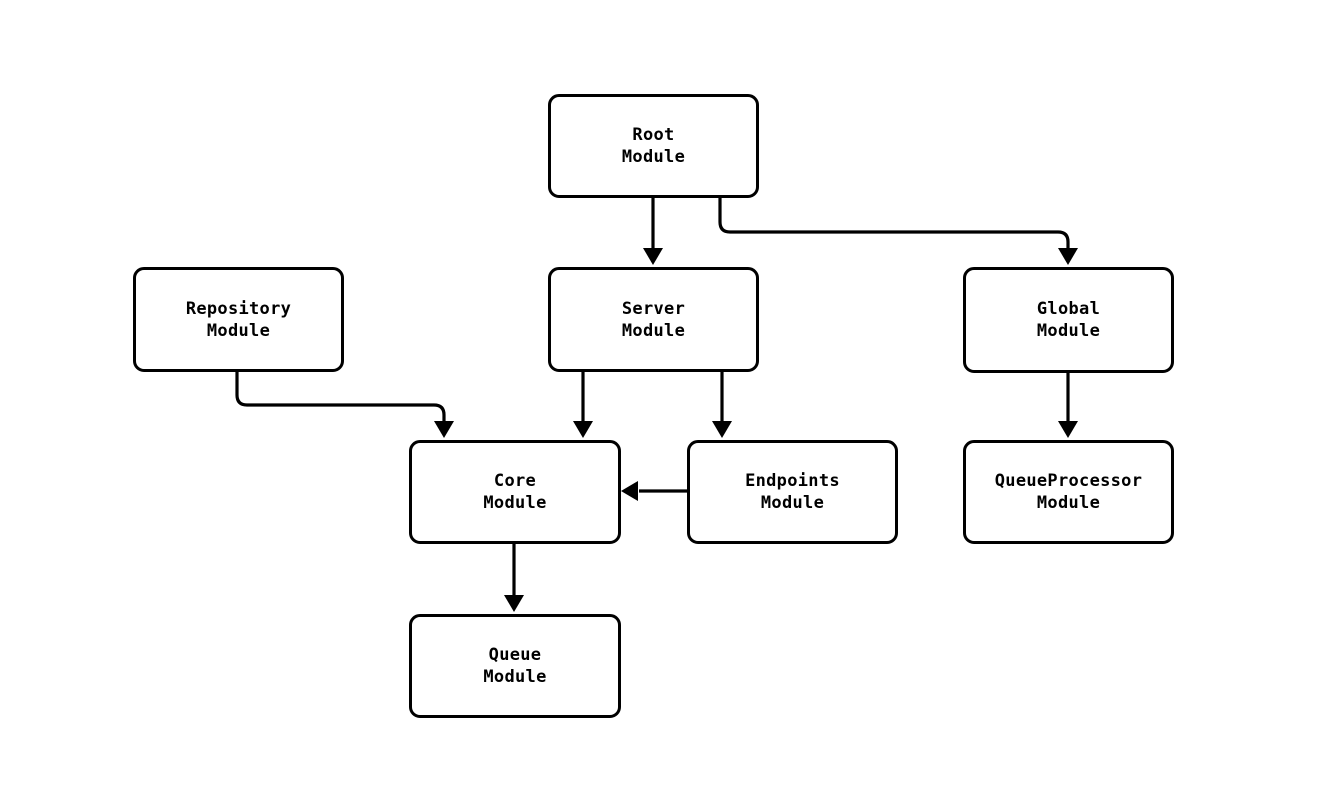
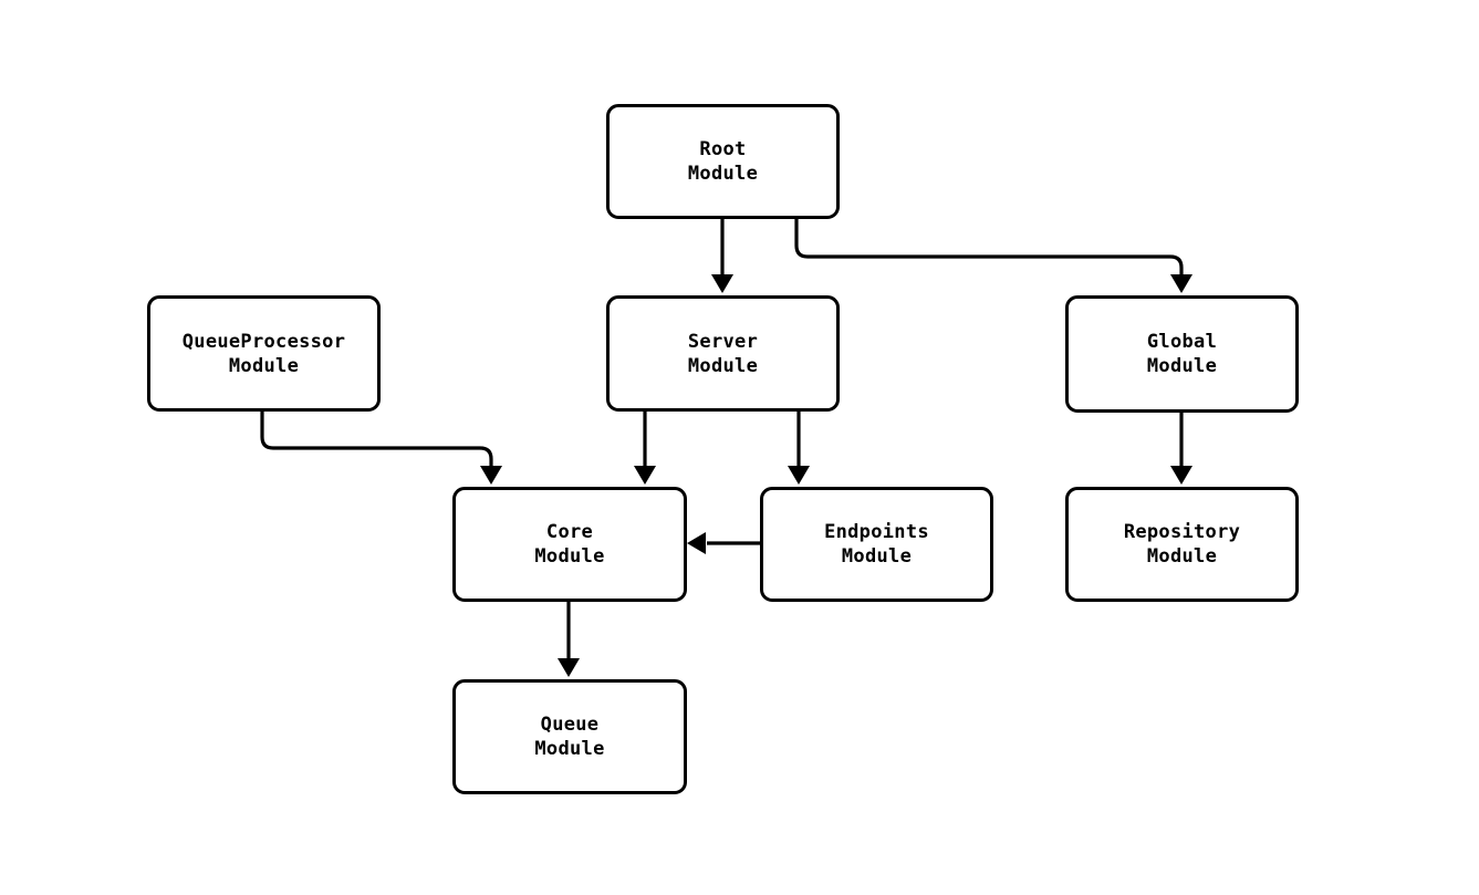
  Root
  Module
- Repository
+ QueueProcessor
  Module
  Server
  Module
  Global
  Module
  Core
  Module
  Endpoints
  Module
- QueueProcessor
+ Repository
  Module
  Queue
  Module
